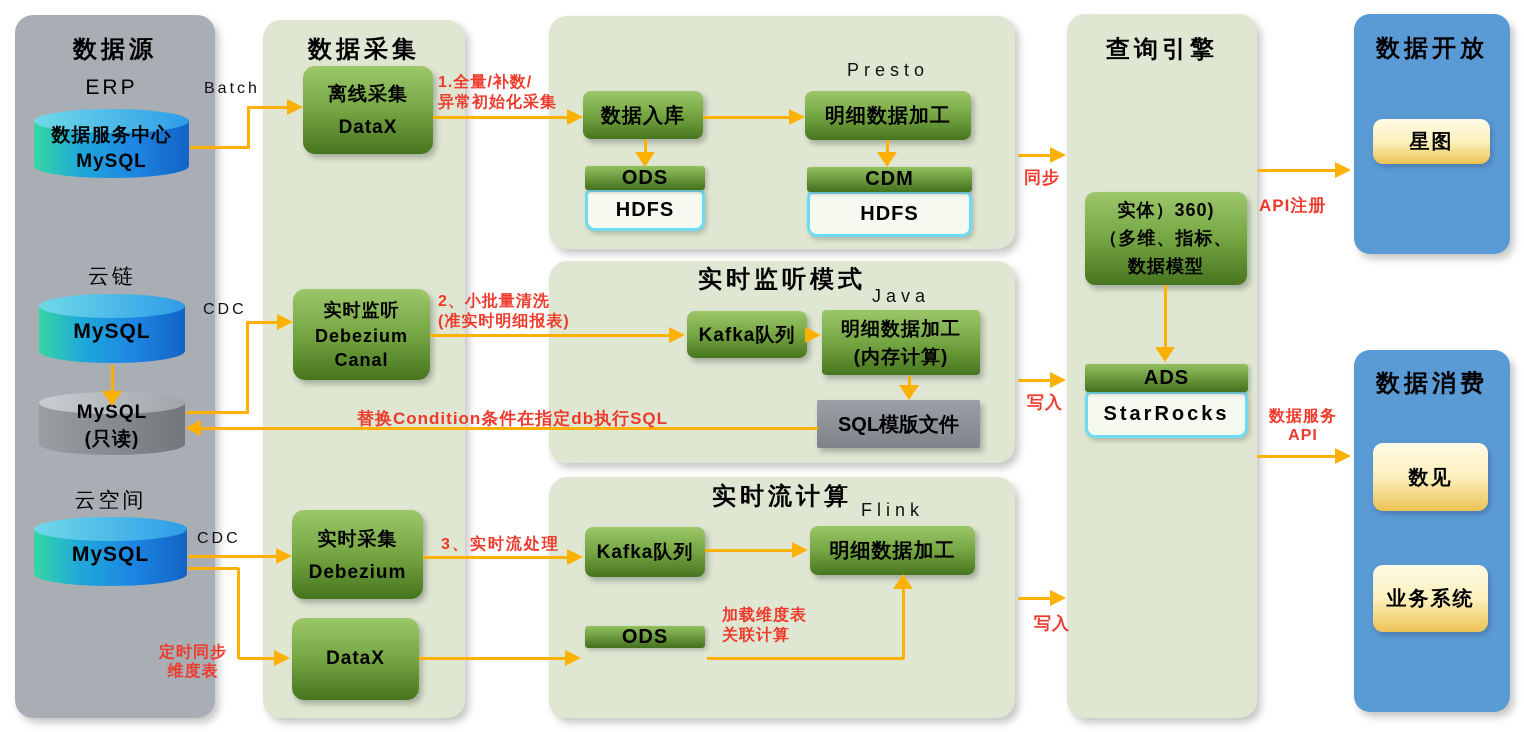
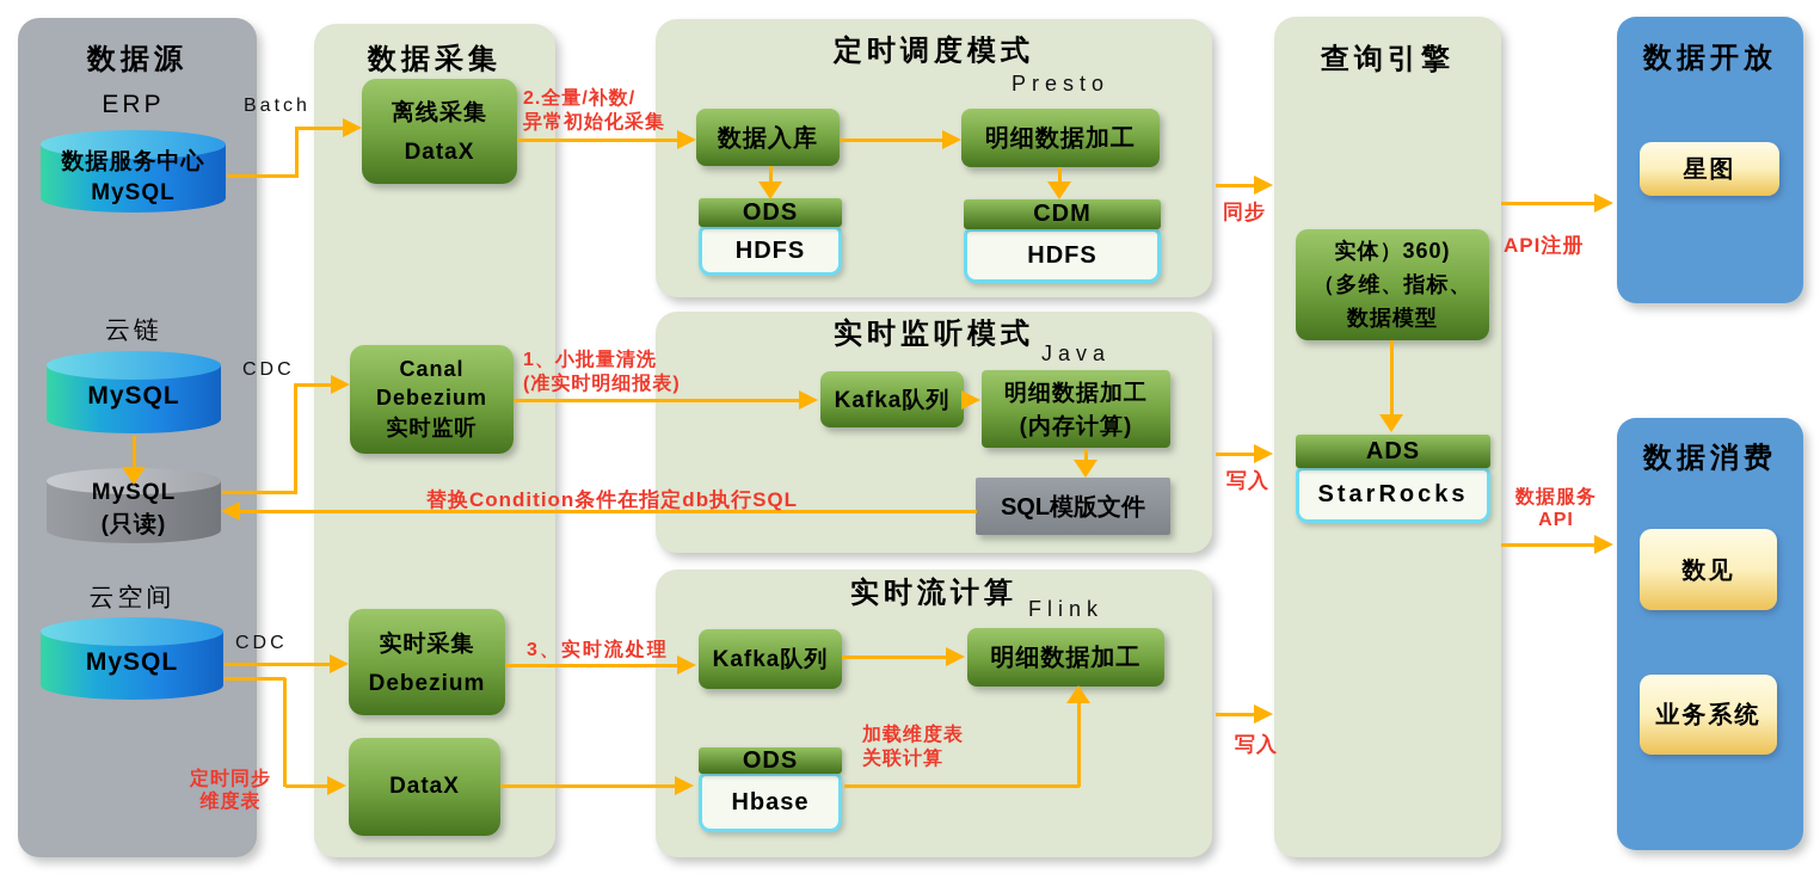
  数据源
  数据采集
+ 定时调度模式
  实时监听模式
  实时流计算
  查询引擎
  数据开放
  数据消费
  ERP
  数据服务中心
  MySQL
  云链
  MySQL
  MySQL
  (只读)
  云空间
  MySQL
  离线采集
  DataX
- 实时监听
+ Canal
  Debezium
- Canal
+ 实时监听
  实时采集
  Debezium
  DataX
  Presto
  数据入库
  明细数据加工
  HDFS
  ODS
  HDFS
  CDM
  Java
  Kafka队列
  明细数据加工
  (内存计算)
  SQL模版文件
  Flink
  Kafka队列
  明细数据加工
+ Hbase
  ODS
  实体）360)
  （多维、指标、
  数据模型
  StarRocks
  ADS
  星图
  数见
  业务系统
  Batch
  CDC
  CDC
- 1.全量/补数/
+ 2.全量/补数/
  异常初始化采集
- 2、小批量清洗
+ 1、小批量清洗
  (准实时明细报表)
  替换Condition条件在指定db执行SQL
  3、实时流处理
  加载维度表
  关联计算
  定时同步
  维度表
  同步
  写入
  写入
  API注册
  数据服务
  API
